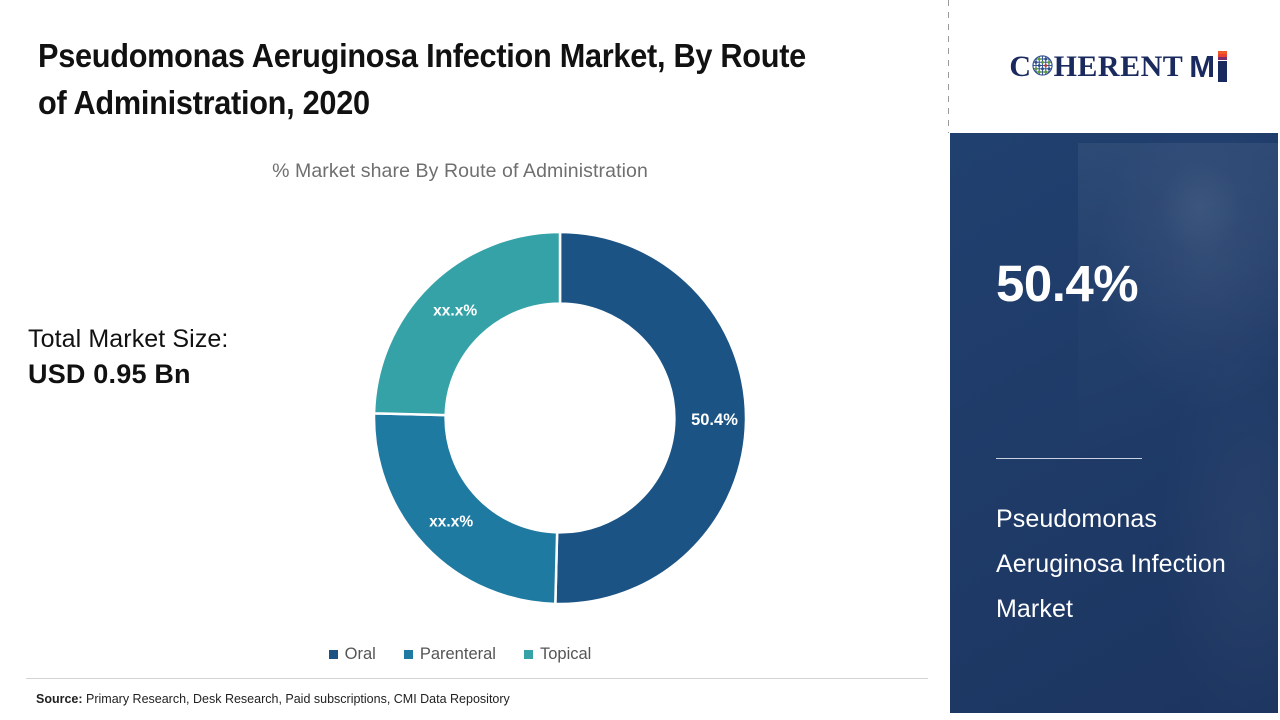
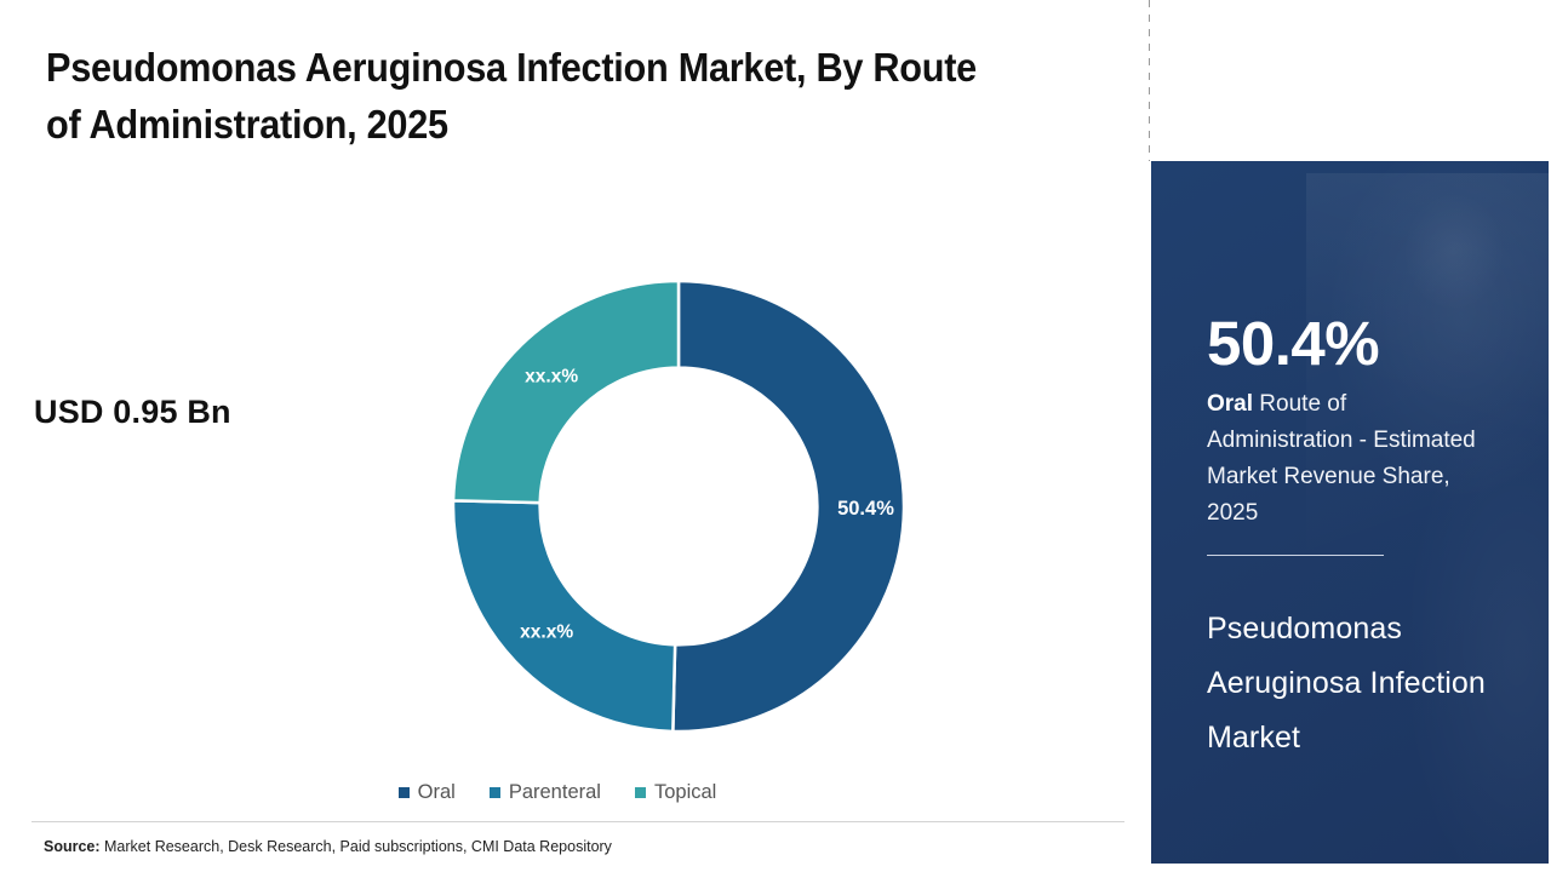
- Pseudomonas Aeruginosa Infection Market, By Route of Administration, 2020
+ Pseudomonas Aeruginosa Infection Market, By Route of Administration, 2025
- % Market share By Route of Administration
- Total Market Size:
  USD 0.95 Bn
  50.4%
  xx.x%
  xx.x%
  Oral
  Parenteral
  Topical
- Source: Primary Research, Desk Research, Paid subscriptions, CMI Data Repository
+ Source: Market Research, Desk Research, Paid subscriptions, CMI Data Repository
- C
- HERENT
- M
  50.4%
+ Oral Route of Administration - Estimated Market Revenue Share, 2025
  Pseudomonas Aeruginosa Infection Market
